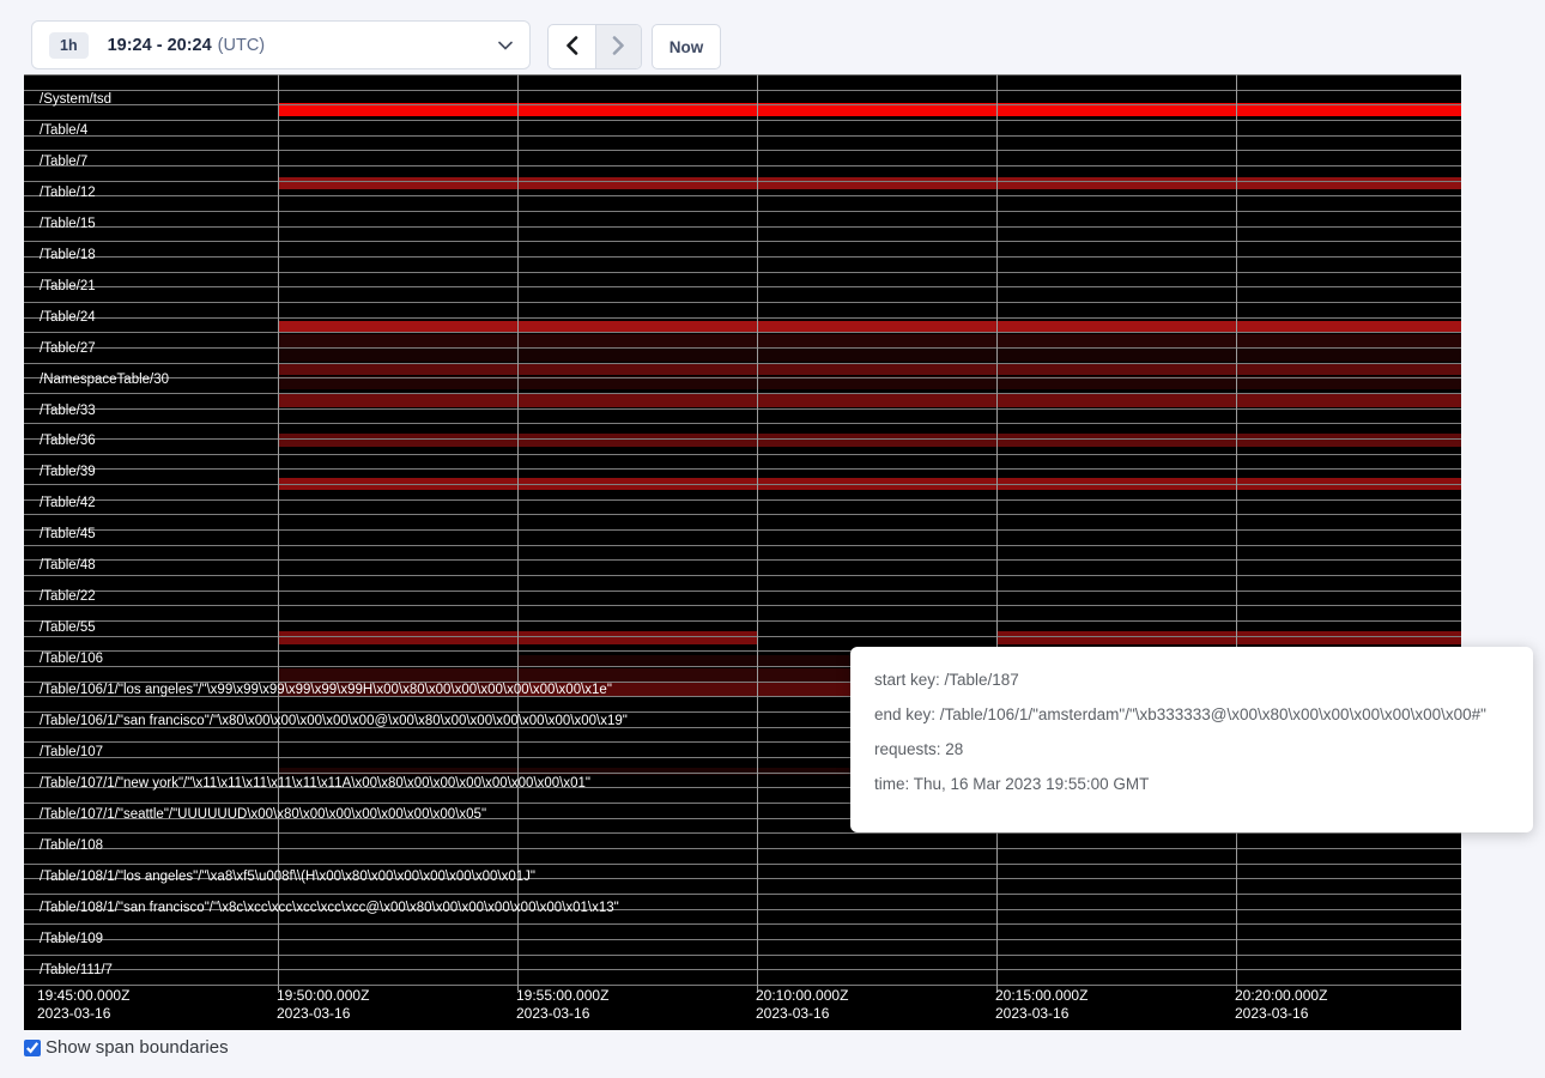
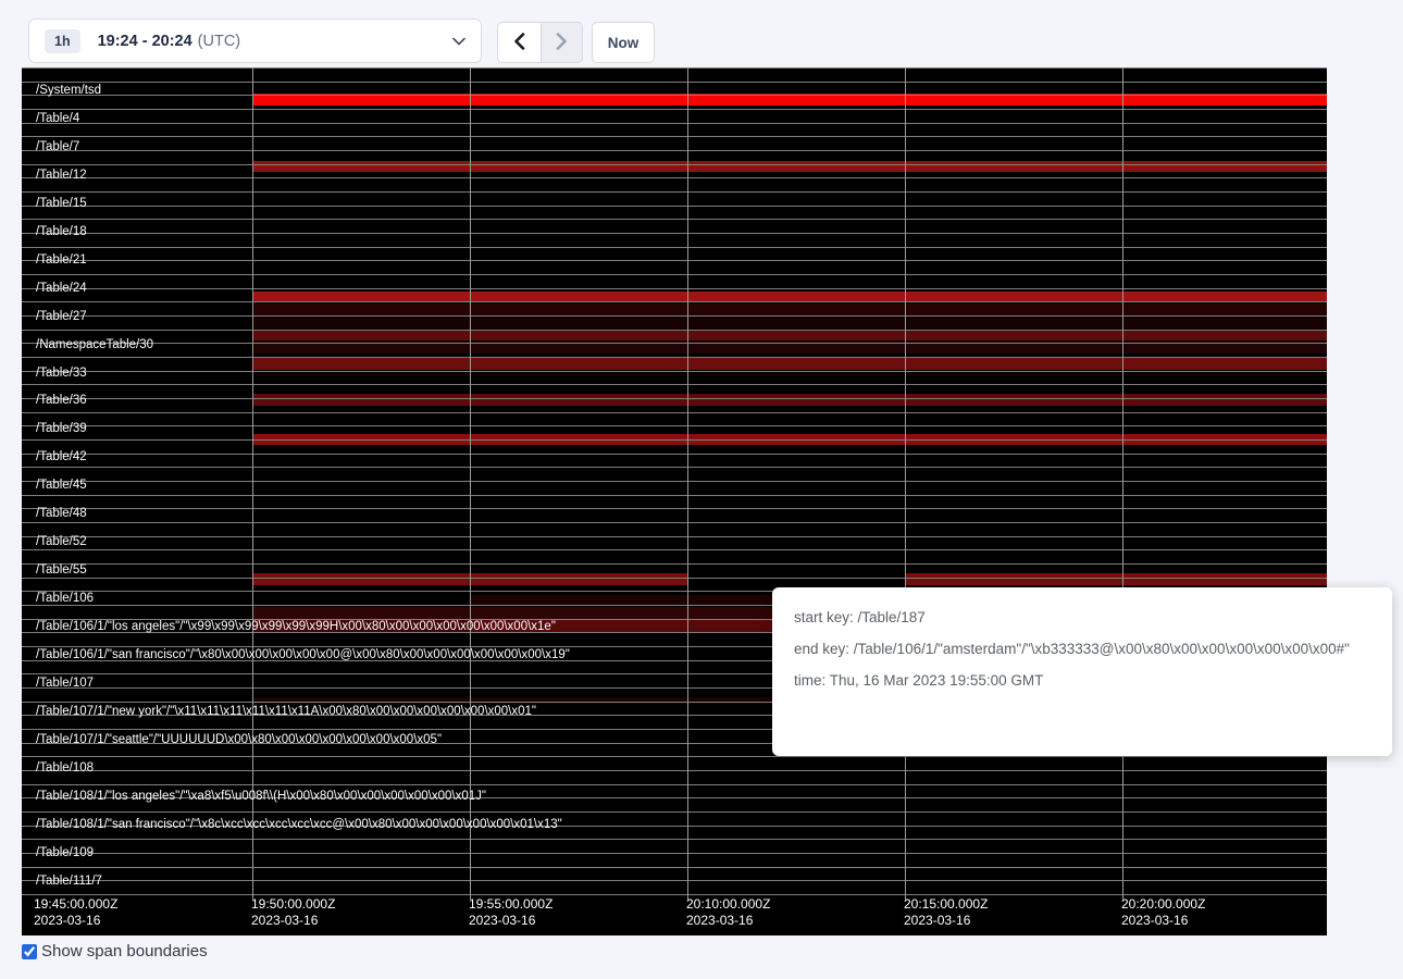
  1h
  19:24 - 20:24
  (UTC)
  Now
  19:45:00.000Z
  2023-03-16
  19:50:00.000Z
  2023-03-16
  19:55:00.000Z
  2023-03-16
  20:10:00.000Z
  2023-03-16
  20:15:00.000Z
  2023-03-16
  20:20:00.000Z
  2023-03-16
  /System/tsd
  /Table/4
  /Table/7
  /Table/12
  /Table/15
  /Table/18
  /Table/21
  /Table/24
  /Table/27
  /NamespaceTable/30
  /Table/33
  /Table/36
  /Table/39
  /Table/42
  /Table/45
  /Table/48
- /Table/22
+ /Table/52
  /Table/55
  /Table/106
  /Table/106/1/"los angeles"/"\x99\x99\x99\x99\x99\x99H\x00\x80\x00\x00\x00\x00\x00\x00\x1e"
  /Table/106/1/"san francisco"/"\x80\x00\x00\x00\x00\x00@\x00\x80\x00\x00\x00\x00\x00\x00\x19"
  /Table/107
  /Table/107/1/"new york"/"\x11\x11\x11\x11\x11\x11A\x00\x80\x00\x00\x00\x00\x00\x00\x01"
  /Table/107/1/"seattle"/"UUUUUUD\x00\x80\x00\x00\x00\x00\x00\x00\x05"
  /Table/108
  /Table/108/1/"los angeles"/"\xa8\xf5\u008f\\(H\x00\x80\x00\x00\x00\x00\x00\x01J"
  /Table/108/1/"san francisco"/"\x8c\xcc\xcc\xcc\xcc\xcc@\x00\x80\x00\x00\x00\x00\x00\x01\x13"
  /Table/109
  /Table/111/7
  start key: /Table/187
  end key: /Table/106/1/"amsterdam"/"\xb333333@\x00\x80\x00\x00\x00\x00\x00\x00#"
- requests: 28
  time: Thu, 16 Mar 2023 19:55:00 GMT
  Show span boundaries
